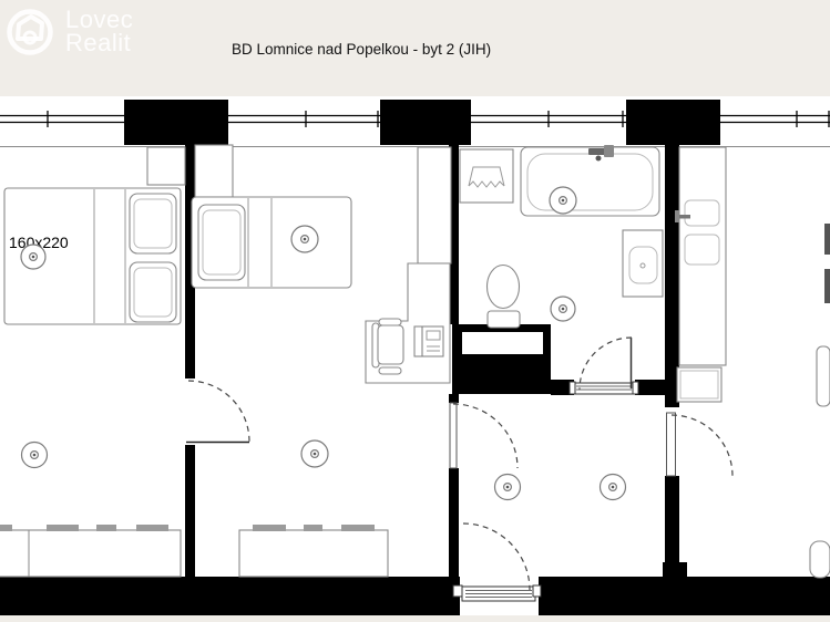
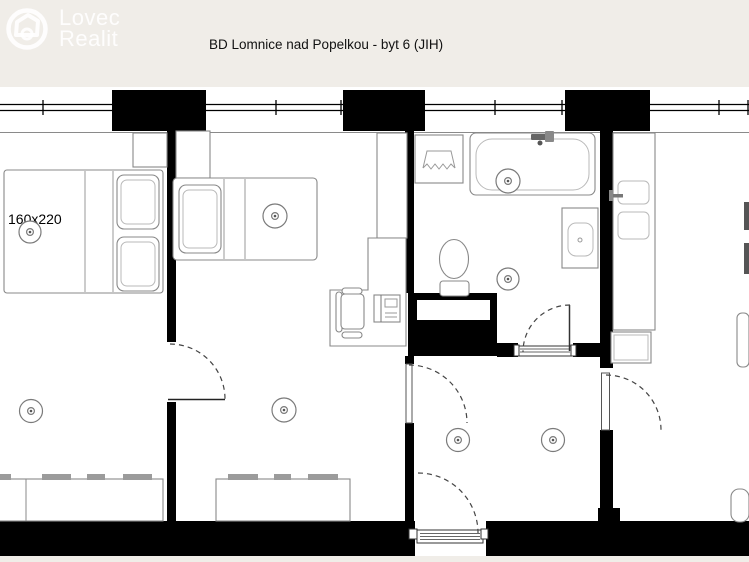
  160x220
- BD Lomnice nad Popelkou - byt 2 (JIH)
+ BD Lomnice nad Popelkou - byt 6 (JIH)
